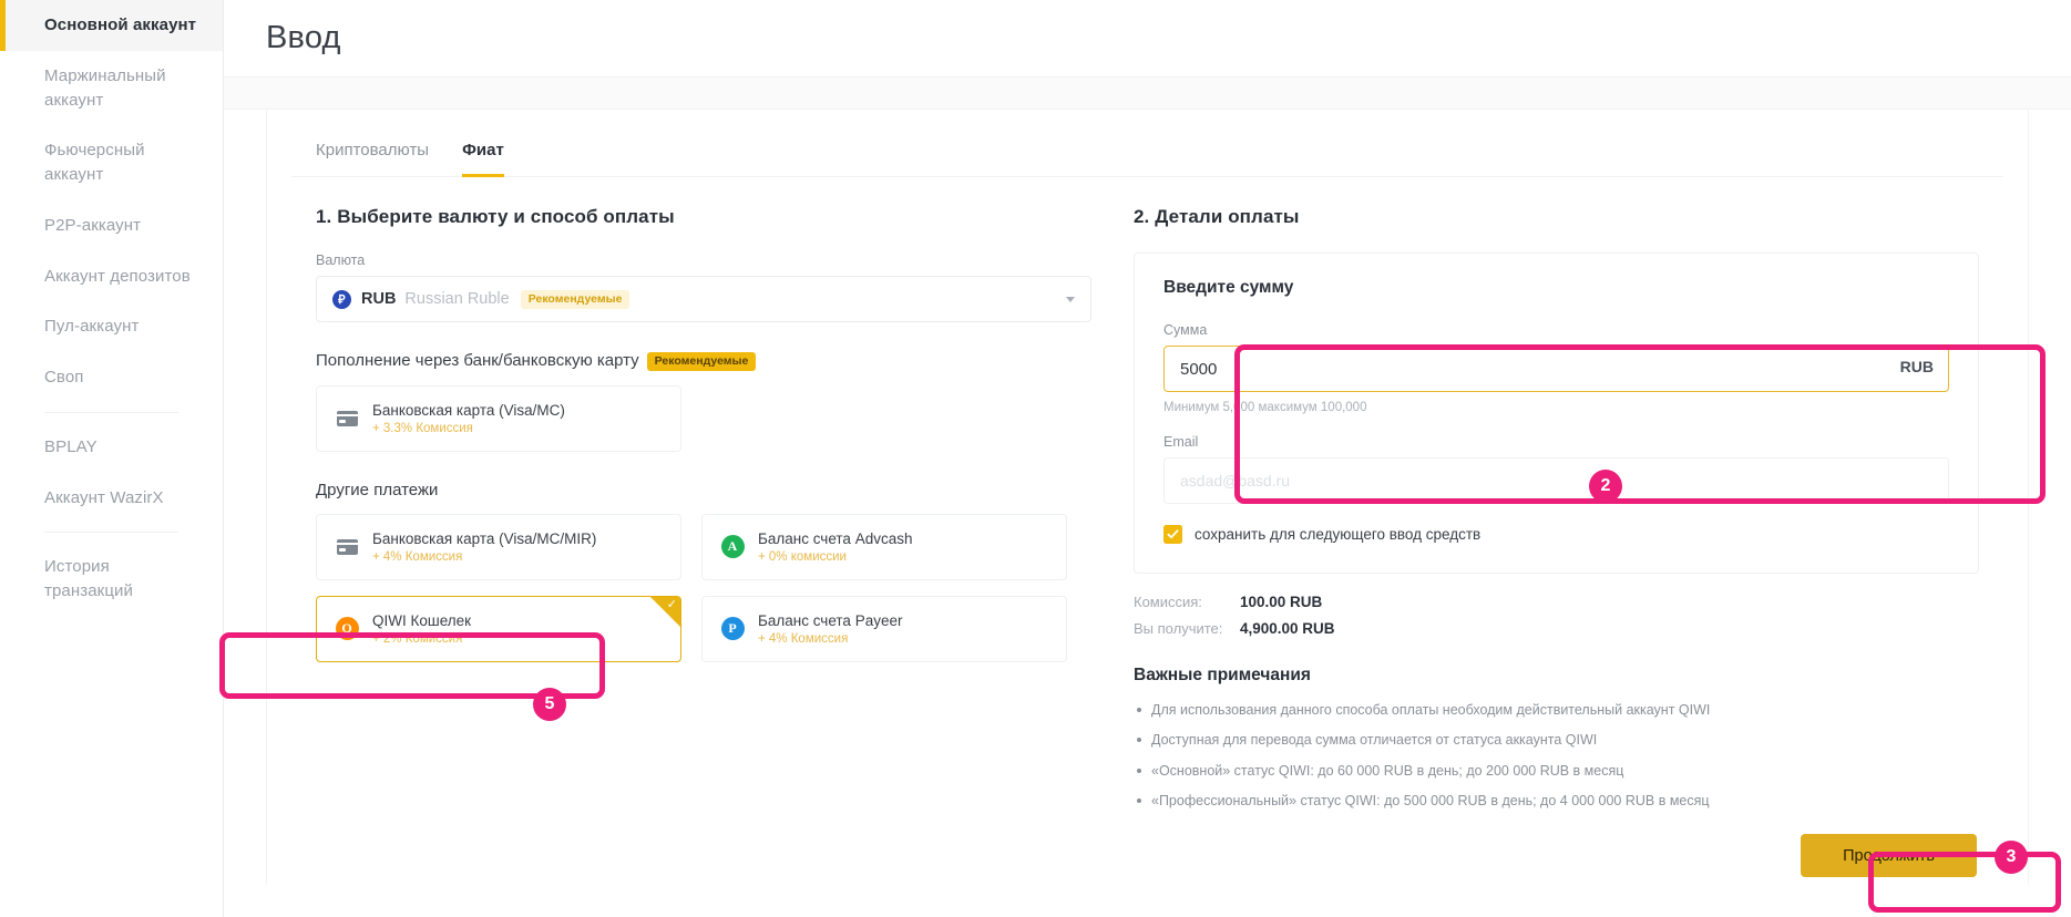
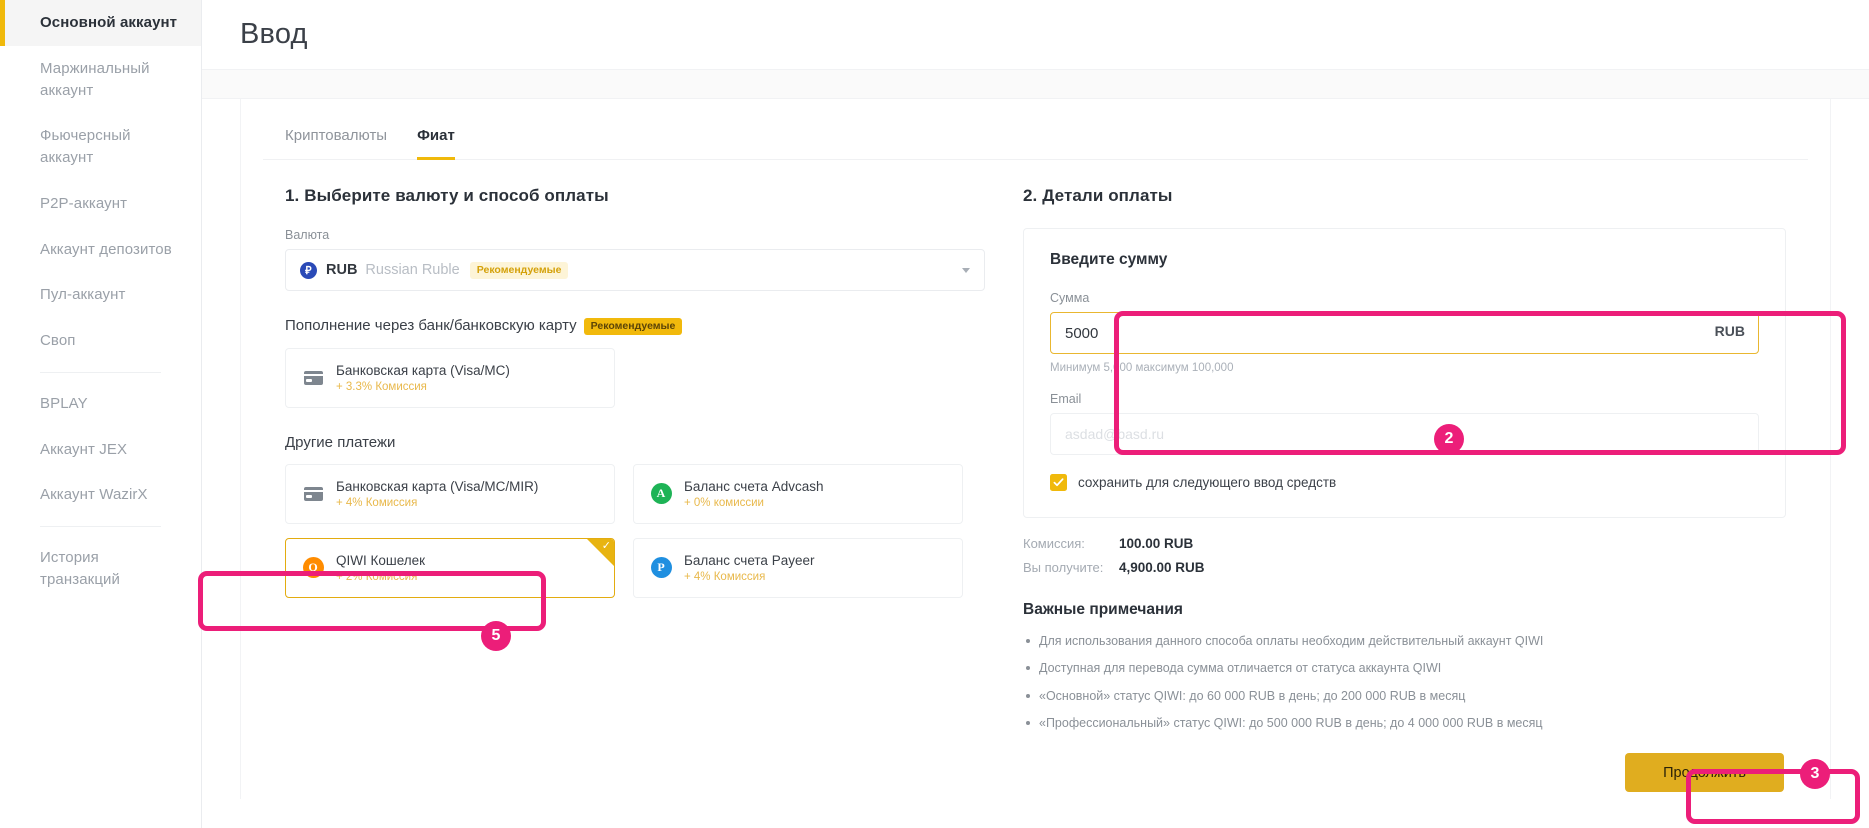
  Основной аккаунт
  Маржинальный аккаунт
  Фьючерсный аккаунт
  P2P-аккаунт
  Аккаунт депозитов
  Пул-аккаунт
  Своп
  BPLAY
+ Аккаунт JEX
  Аккаунт WazirX
  История транзакций
  Ввод
  Криптовалюты
  Фиат
  1. Выберите валюту и способ оплаты
  Валюта
  ₽
  RUB
  Russian Ruble
  Рекомендуемые
  Пополнение через банк/банковскую карту Рекомендуемые
  Банковская карта (Visa/MC)
  + 3.3% Комиссия
  Другие платежи
  Банковская карта (Visa/MC/MIR)
  + 4% Комиссия
  A
  Баланс счета Advcash
  + 0% комиссии
  Q
  QIWI Кошелек
  + 2% Комиссия
  ✓
  P
  Баланс счета Payeer
  + 4% Комиссия
  2. Детали оплаты
  Введите сумму
  Сумма
  5000
  RUB
  Минимум 5,000 максимум 100,000
  Email
  asdad@basd.ru
  сохранить для следующего ввод средств
  Комиссия:
  100.00 RUB
  Вы получите:
  4,900.00 RUB
  Важные примечания
  Для использования данного способа оплаты необходим действительный аккаунт QIWI
  Доступная для перевода сумма отличается от статуса аккаунта QIWI
  «Основной» статус QIWI: до 60 000 RUB в день; до 200 000 RUB в месяц
  «Профессиональный» статус QIWI: до 500 000 RUB в день; до 4 000 000 RUB в месяц
  Продолжить
  5
  2
  3
